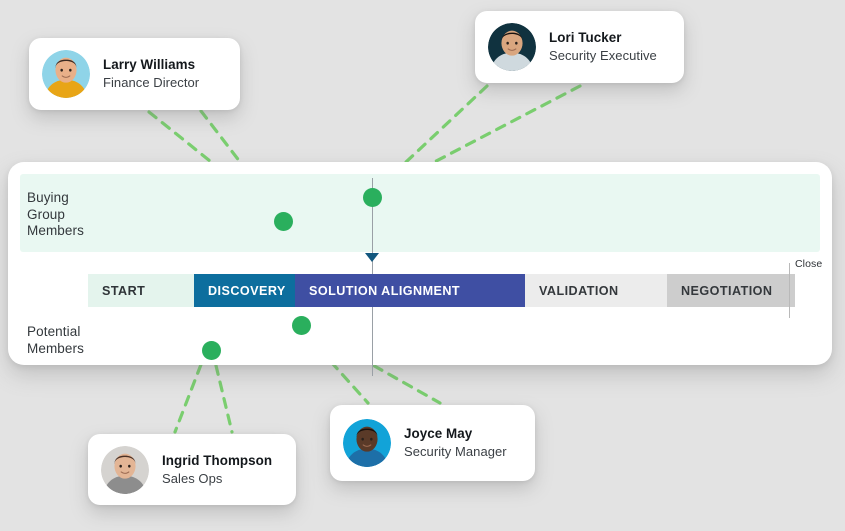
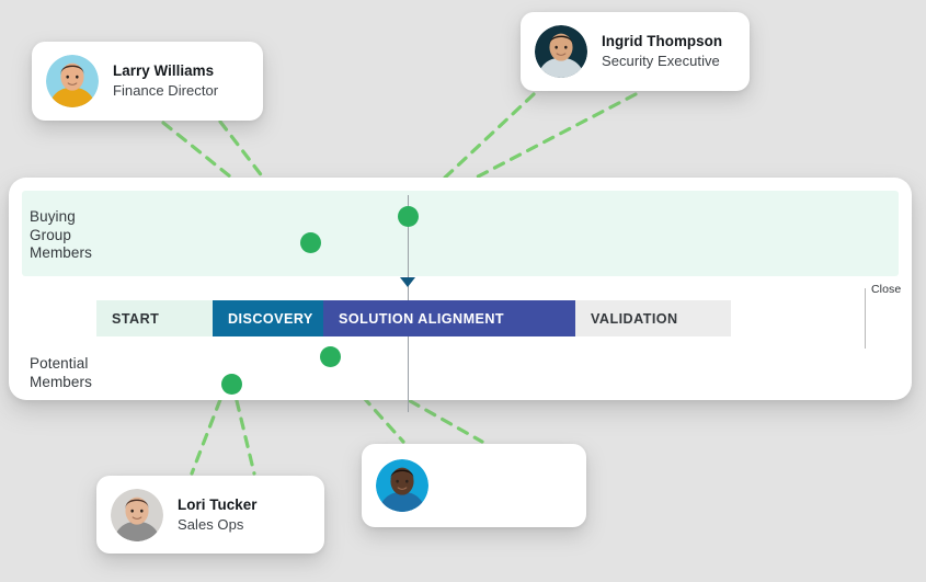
  Buying
  Group
  Members
  Potential
  Members
  START
  DISCOVERY
  SOLUTION ALIGNMENT
  VALIDATION
- NEGOTIATION
  Close
  Larry Williams
  Finance Director
- Lori Tucker
+ Ingrid Thompson
  Security Executive
- Ingrid Thompson
+ Lori Tucker
  Sales Ops
- Joyce May
- Security Manager
